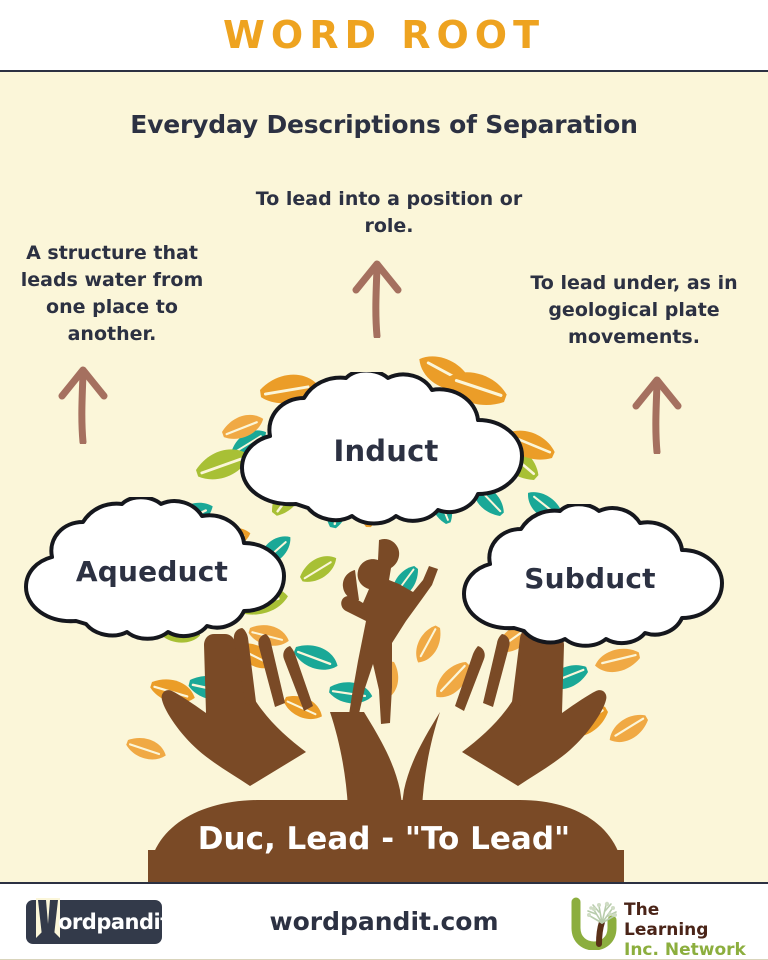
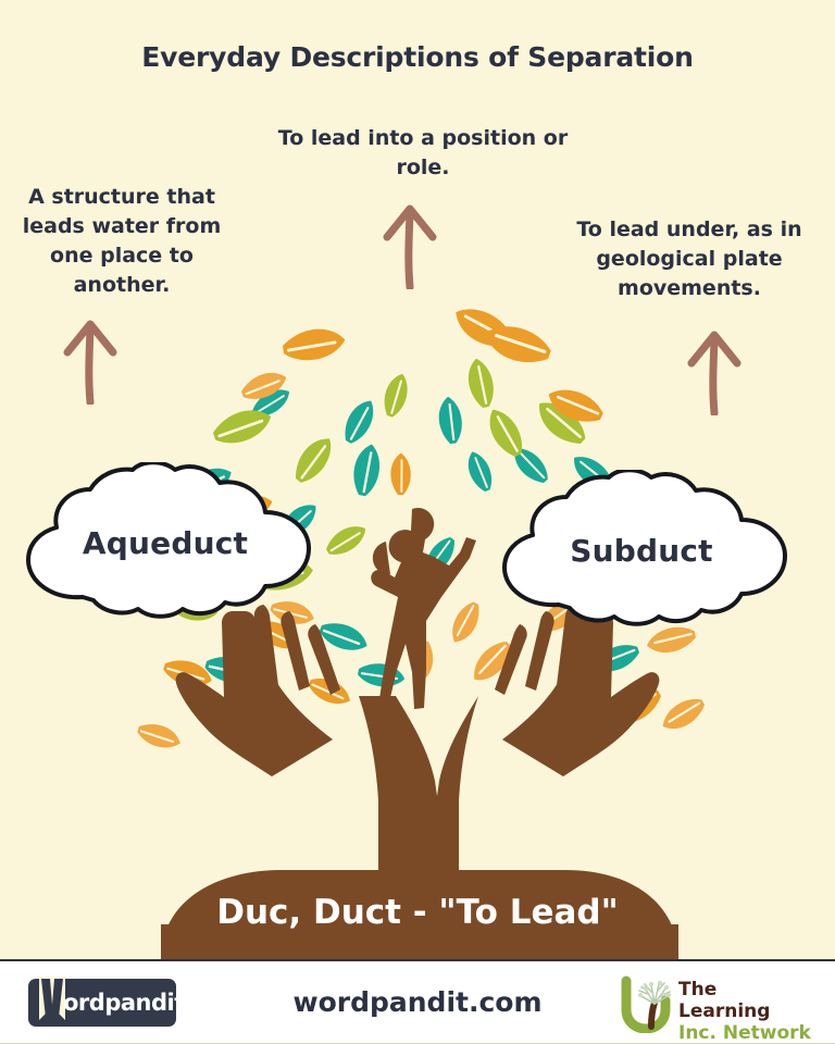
- WORD ROOT
  Everyday Descriptions of Separation
  A structure that leads water from one place to another.
  To lead into a position or role.
  To lead under, as in geological plate movements.
- Induct
  Aqueduct
  Subduct
- Duc, Lead - "To Lead"
+ Duc, Duct - "To Lead"
  ordpandit
  wordpandit.com
  The Learning
  Inc. Network
